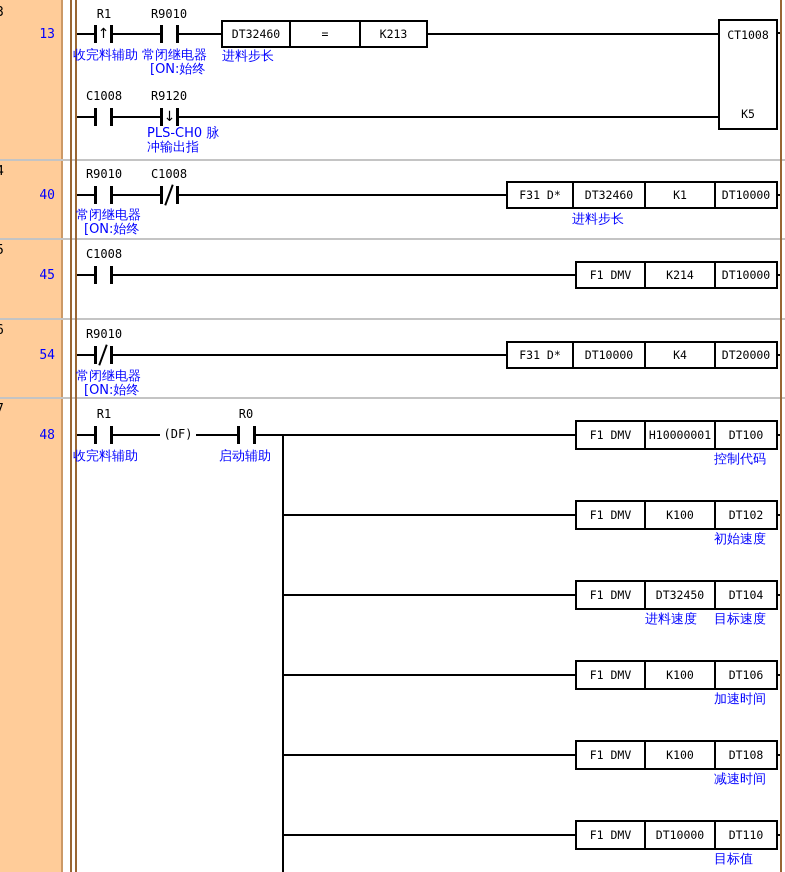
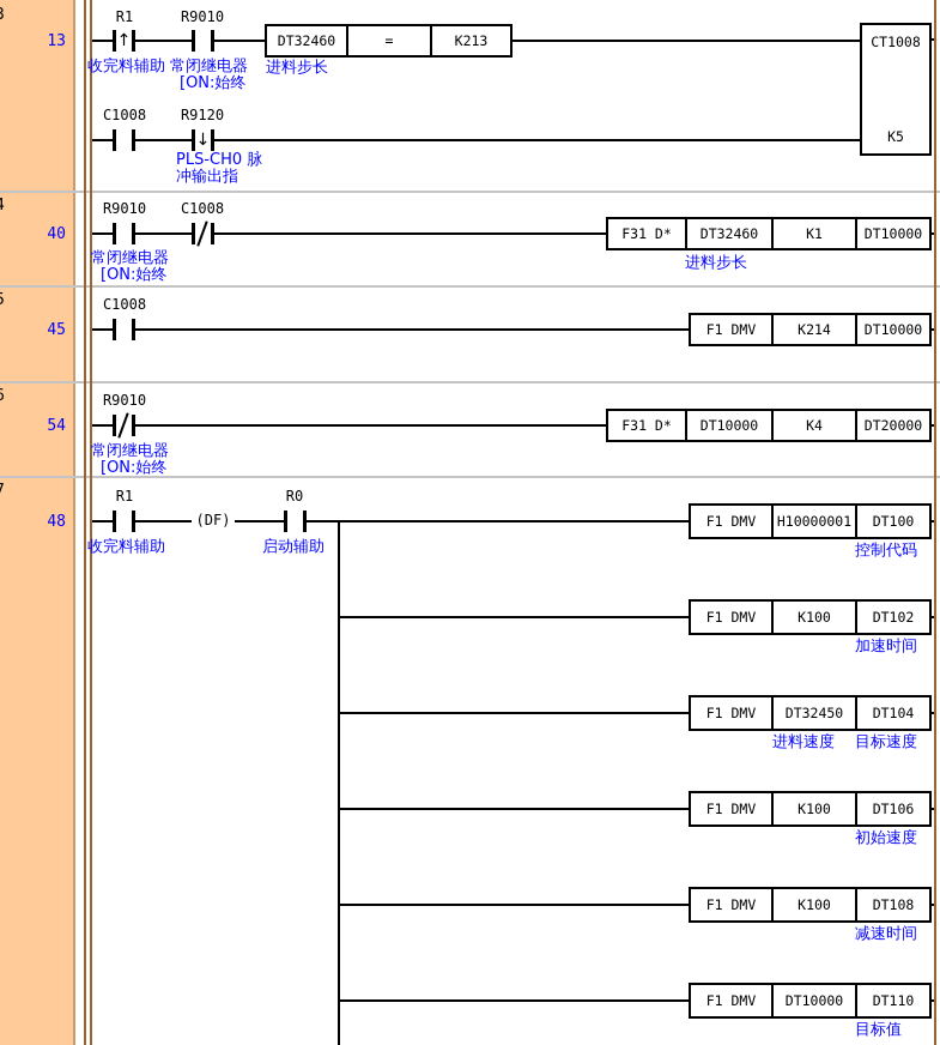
  13
  ↑
  R1
  收完料辅助
  R9010
  常闭继电器
  [ON:始终
  DT32460
  =
  K213
  进料步长
  CT1008
  K5
  C1008
  ↓
  R9120
  PLS-CH0 脉
  冲输出指
  40
  R9010
  常闭继电器
  [ON:始终
  C1008
  F31 D*
  DT32460
  K1
  DT10000
  进料步长
  45
  C1008
  F1 DMV
  K214
  DT10000
  54
  R9010
  常闭继电器
  [ON:始终
  F31 D*
  DT10000
  K4
  DT20000
  48
  R1
  收完料辅助
  (DF)
  R0
  启动辅助
  F1 DMV
  H10000001
  DT100
  控制代码
  F1 DMV
  K100
  DT102
- 初始速度
+ 加速时间
  F1 DMV
  DT32450
  DT104
  进料速度
  目标速度
  F1 DMV
  K100
  DT106
- 加速时间
+ 初始速度
  F1 DMV
  K100
  DT108
  减速时间
  F1 DMV
  DT10000
  DT110
  目标值
